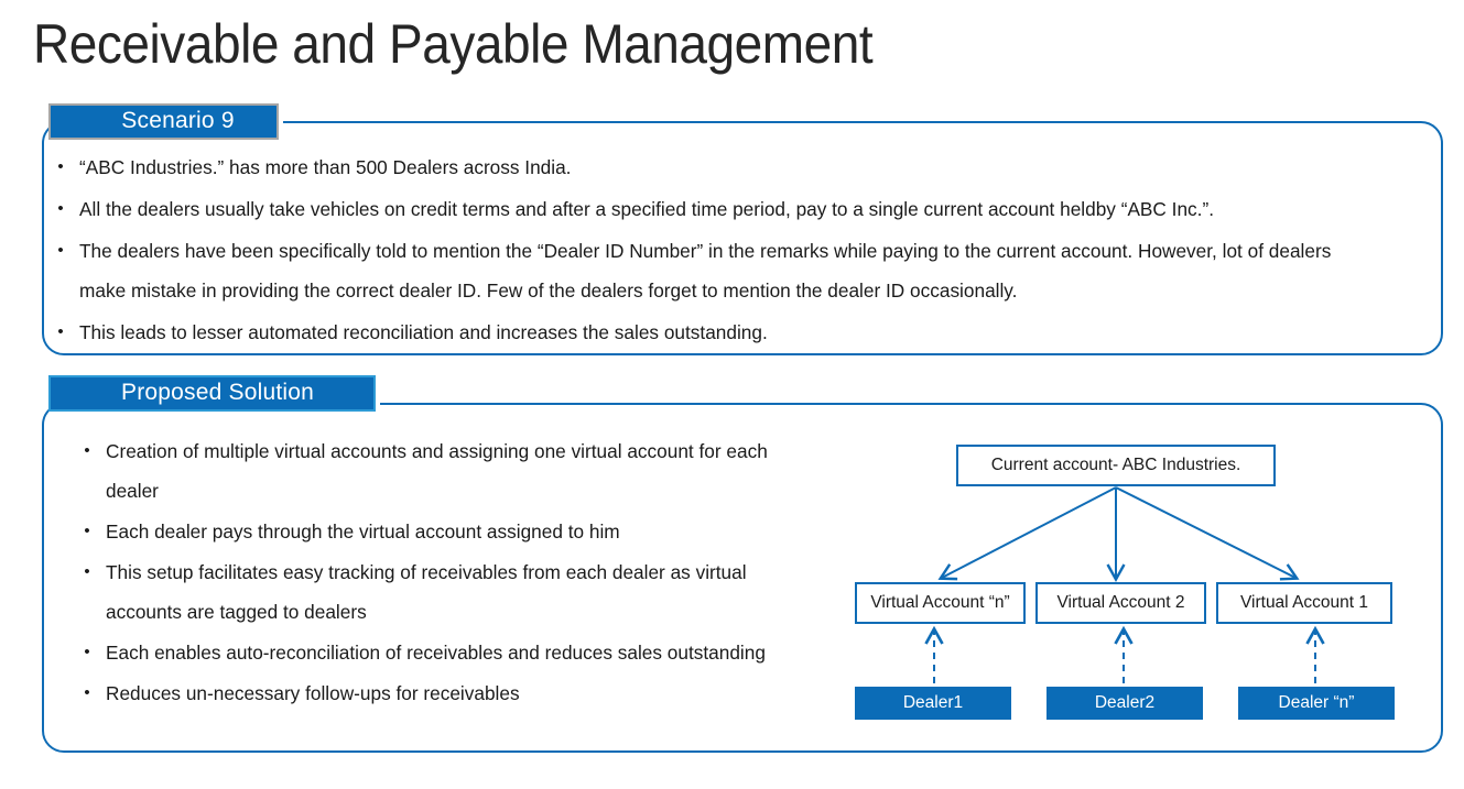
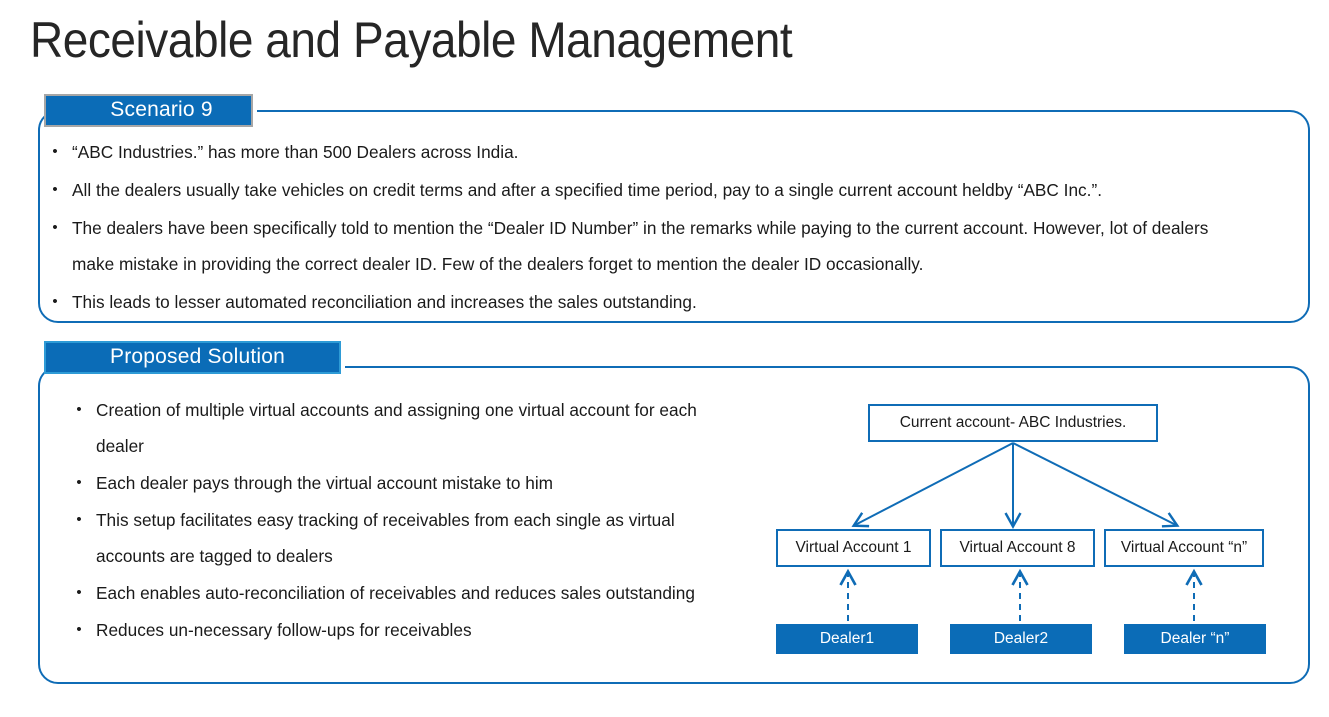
  Receivable and Payable Management
  Scenario 9
  •
  “ABC Industries.” has more than 500 Dealers across India.
  •
  All the dealers usually take vehicles on credit terms and after a specified time period, pay to a single current account heldby “ABC Inc.”.
  •
  The dealers have been specifically told to mention the “Dealer ID Number” in the remarks while paying to the current account. However, lot of dealers make mistake in providing the correct dealer ID. Few of the dealers forget to mention the dealer ID occasionally.
  •
  This leads to lesser automated reconciliation and increases the sales outstanding.
  Proposed Solution
  •
  Creation of multiple virtual accounts and assigning one virtual account for each dealer
  •
- Each dealer pays through the virtual account assigned to him
+ Each dealer pays through the virtual account mistake to him
  •
- This setup facilitates easy tracking of receivables from each dealer as virtual accounts are tagged to dealers
+ This setup facilitates easy tracking of receivables from each single as virtual accounts are tagged to dealers
  •
  Each enables auto-reconciliation of receivables and reduces sales outstanding
  •
  Reduces un-necessary follow-ups for receivables
  Current account- ABC Industries.
- Virtual Account “n”
+ Virtual Account 1
- Virtual Account 2
+ Virtual Account 8
- Virtual Account 1
+ Virtual Account “n”
  Dealer1
  Dealer2
  Dealer “n”
